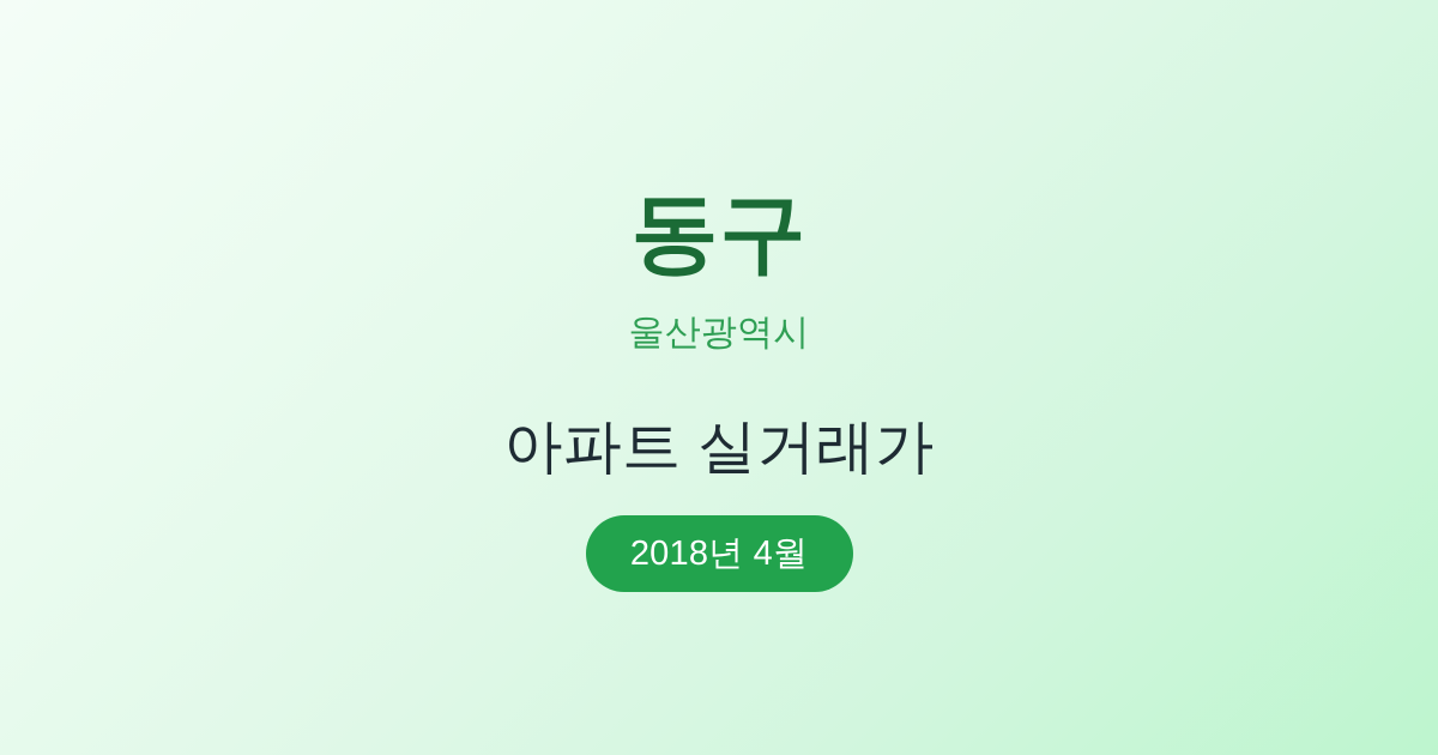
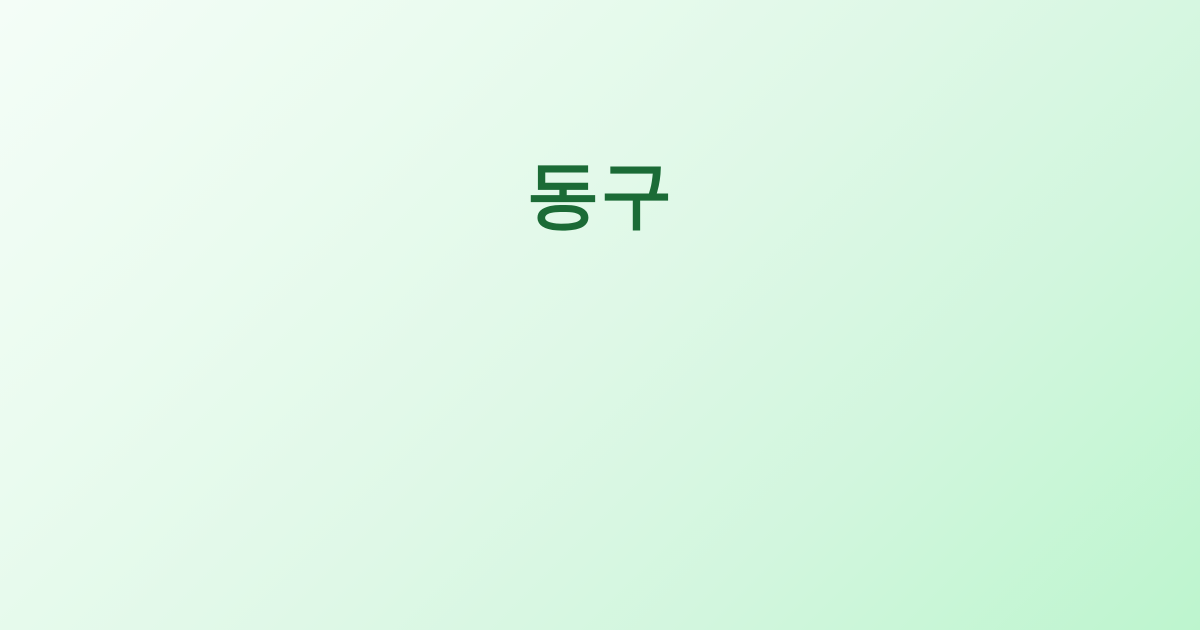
  동구
- 울산광역시
- 아파트 실거래가
- 2018년 4월
